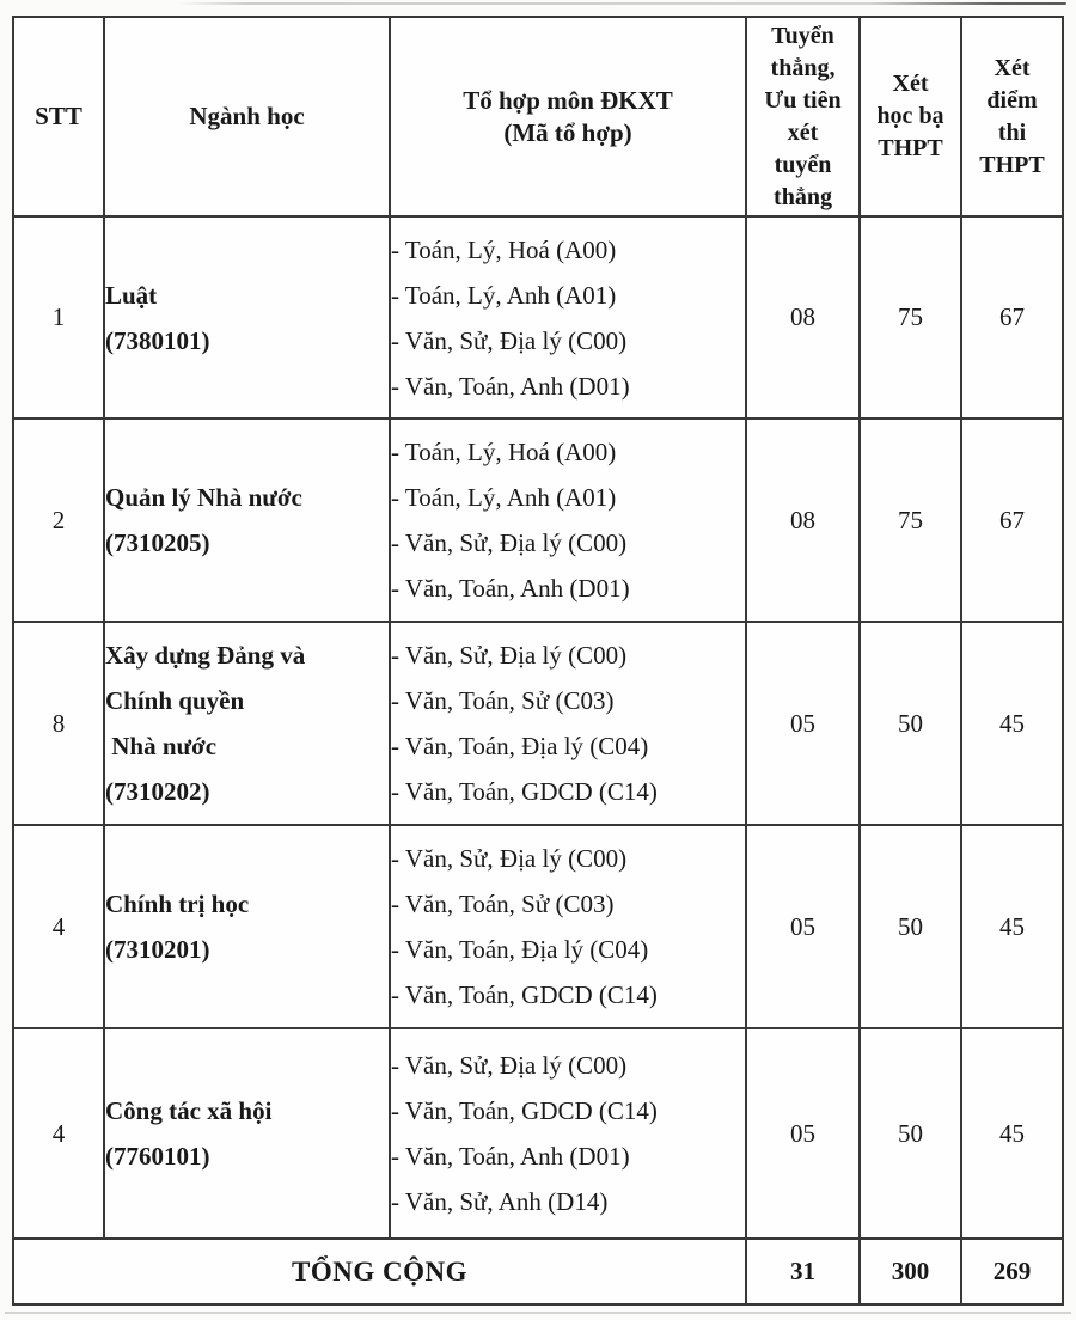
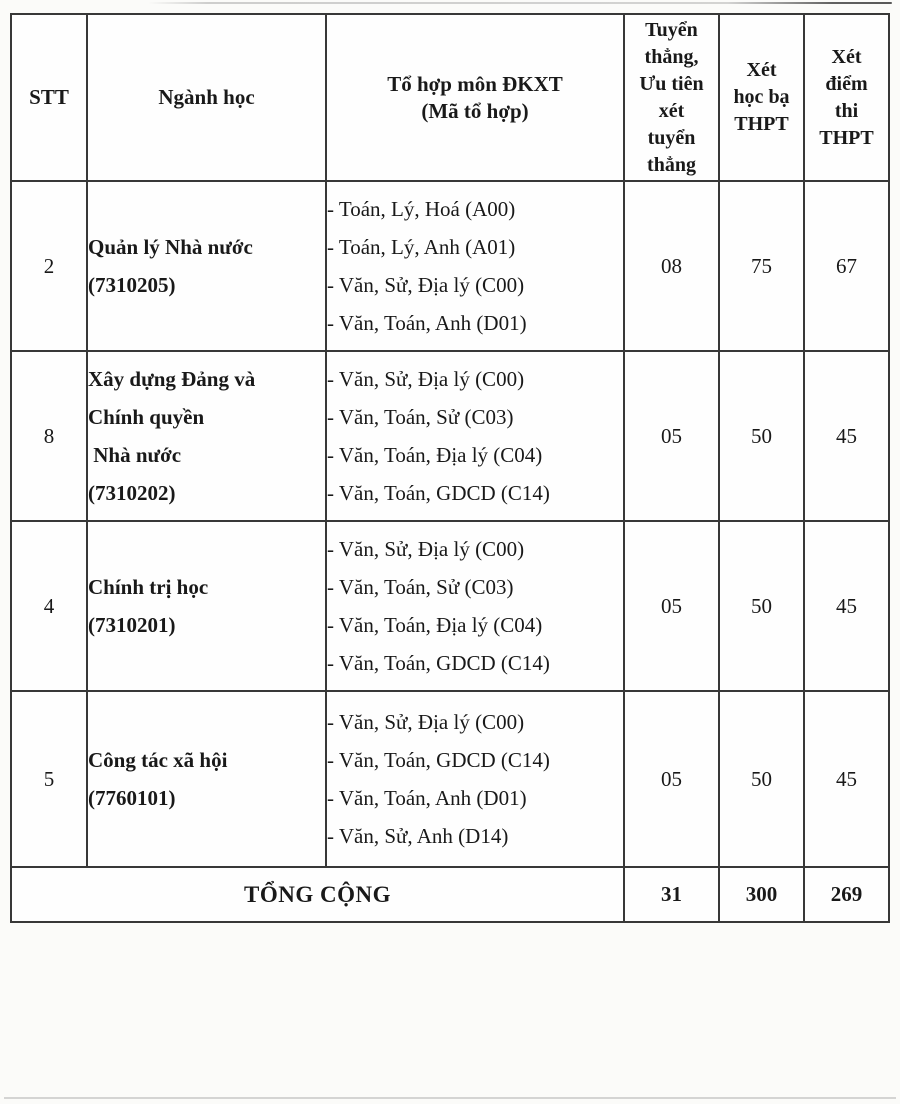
  STT	Ngành học	Tổ hợp môn ĐKXT (Mã tổ hợp)	Tuyển thẳng, Ưu tiên xét tuyển thẳng	Xét học bạ THPT	Xét điểm thi THPT
- 1	Luật (7380101)	- Toán, Lý, Hoá (A00) - Toán, Lý, Anh (A01) - Văn, Sử, Địa lý (C00) - Văn, Toán, Anh (D01)	08	75	67
  2	Quản lý Nhà nước (7310205)	- Toán, Lý, Hoá (A00) - Toán, Lý, Anh (A01) - Văn, Sử, Địa lý (C00) - Văn, Toán, Anh (D01)	08	75	67
  8	Xây dựng Đảng và Chính quyền Nhà nước (7310202)	- Văn, Sử, Địa lý (C00) - Văn, Toán, Sử (C03) - Văn, Toán, Địa lý (C04) - Văn, Toán, GDCD (C14)	05	50	45
  4	Chính trị học (7310201)	- Văn, Sử, Địa lý (C00) - Văn, Toán, Sử (C03) - Văn, Toán, Địa lý (C04) - Văn, Toán, GDCD (C14)	05	50	45
- 4	Công tác xã hội (7760101)	- Văn, Sử, Địa lý (C00) - Văn, Toán, GDCD (C14) - Văn, Toán, Anh (D01) - Văn, Sử, Anh (D14)	05	50	45
+ 5	Công tác xã hội (7760101)	- Văn, Sử, Địa lý (C00) - Văn, Toán, GDCD (C14) - Văn, Toán, Anh (D01) - Văn, Sử, Anh (D14)	05	50	45
  TỔNG CỘNG	31	300	269
